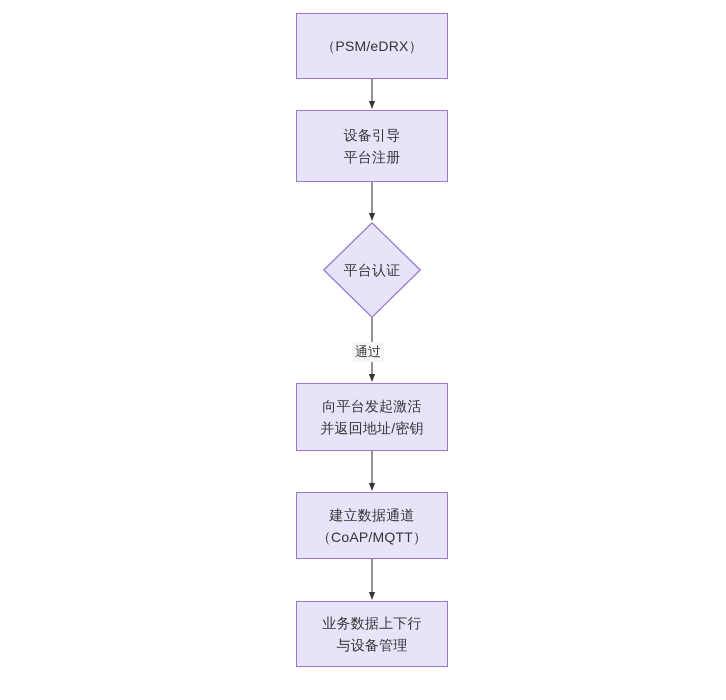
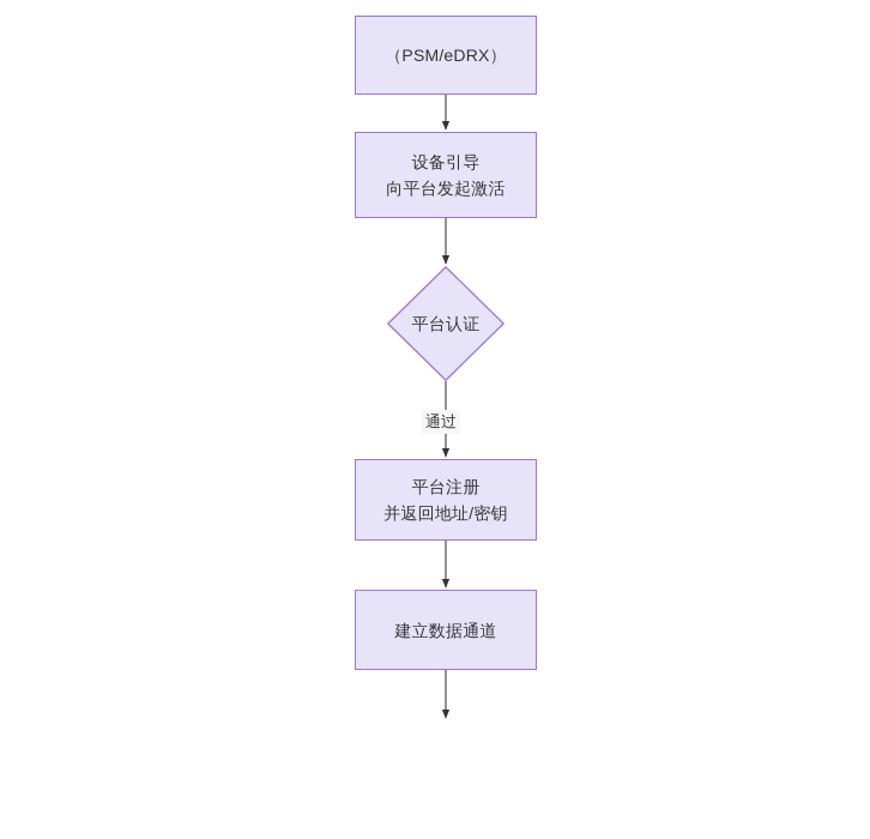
  （PSM/eDRX）
  设备引导
- 平台注册
+ 向平台发起激活
  平台认证
  通过
- 向平台发起激活
+ 平台注册
  并返回地址/密钥
  建立数据通道
- （CoAP/MQTT）
- 业务数据上下行
- 与设备管理
